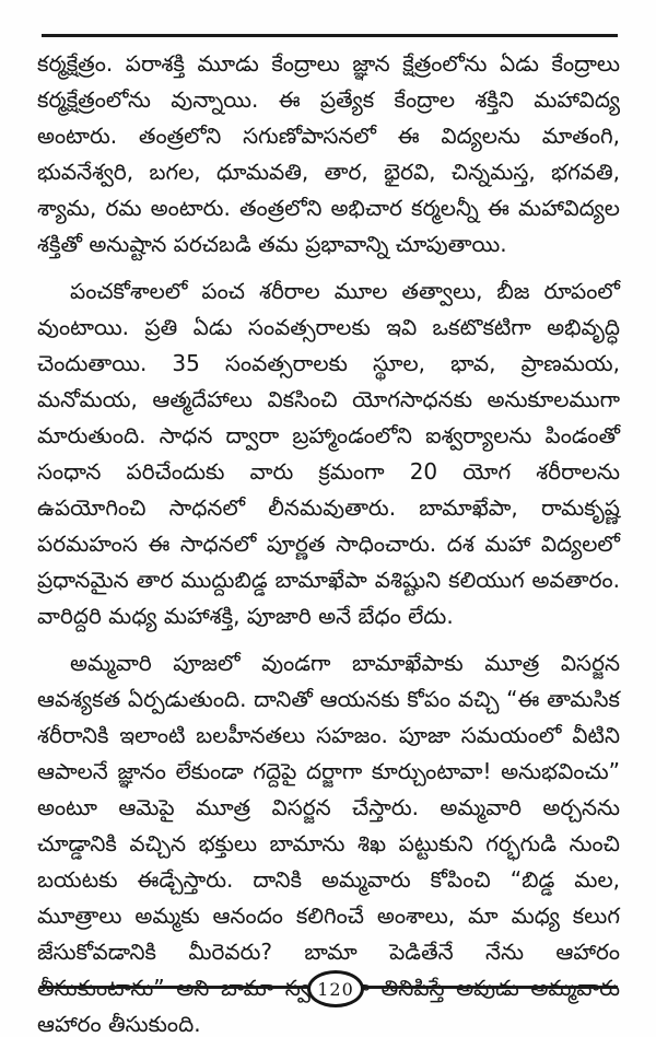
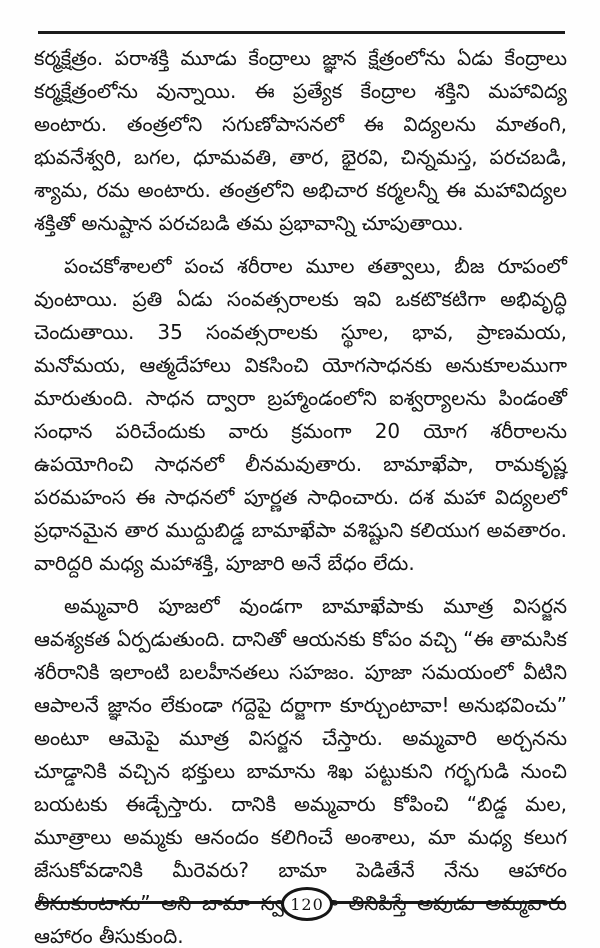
- కర్మక్షేత్రం. పరాశక్తి మూడు కేంద్రాలు జ్ఞాన క్షేత్రంలోను ఏడు కేంద్రాలు కర్మక్షేత్రంలోను వున్నాయి. ఈ ప్రత్యేక కేంద్రాల శక్తిని మహావిద్య అంటారు. తంత్రలోని సగుణోపాసనలో ఈ విద్యలను మాతంగి, భువనేశ్వరి, బగల, ధూమవతి, తార, భైరవి, చిన్నమస్త, భగవతి, శ్యామ, రమ అంటారు. తంత్రలోని అభిచార కర్మలన్నీ ఈ మహావిద్యల శక్తితో అనుష్టాన పరచబడి తమ ప్రభావాన్ని చూపుతాయి.
+ కర్మక్షేత్రం. పరాశక్తి మూడు కేంద్రాలు జ్ఞాన క్షేత్రంలోను ఏడు కేంద్రాలు కర్మక్షేత్రంలోను వున్నాయి. ఈ ప్రత్యేక కేంద్రాల శక్తిని మహావిద్య అంటారు. తంత్రలోని సగుణోపాసనలో ఈ విద్యలను మాతంగి, భువనేశ్వరి, బగల, ధూమవతి, తార, భైరవి, చిన్నమస్త, పరచబడి, శ్యామ, రమ అంటారు. తంత్రలోని అభిచార కర్మలన్నీ ఈ మహావిద్యల శక్తితో అనుష్టాన పరచబడి తమ ప్రభావాన్ని చూపుతాయి.
  పంచకోశాలలో పంచ శరీరాల మూల తత్వాలు, బీజ రూపంలో వుంటాయి. ప్రతి ఏడు సంవత్సరాలకు ఇవి ఒకటొకటిగా అభివృద్ధి చెందుతాయి. 35 సంవత్సరాలకు స్థూల, భావ, ప్రాణమయ, మనోమయ, ఆత్మదేహాలు వికసించి యోగసాధనకు అనుకూలముగా మారుతుంది. సాధన ద్వారా బ్రహ్మాండంలోని ఐశ్వర్యాలను పిండంతో సంధాన పరిచేందుకు వారు క్రమంగా 20 యోగ శరీరాలను ఉపయోగించి సాధనలో లీనమవుతారు. బామాఖేపా, రామకృష్ణ పరమహంస ఈ సాధనలో పూర్ణత సాధించారు. దశ మహా విద్యలలో ప్రధానమైన తార ముద్దుబిడ్డ బామాఖేపా వశిష్టుని కలియుగ అవతారం. వారిద్దరి మధ్య మహాశక్తి, పూజారి అనే బేధం లేదు.
  అమ్మవారి పూజలో వుండగా బామాఖేపాకు మూత్ర విసర్జన ఆవశ్యకత ఏర్పడుతుంది. దానితో ఆయనకు కోపం వచ్చి “ఈ తామసిక శరీరానికి ఇలాంటి బలహీనతలు సహజం. పూజా సమయంలో వీటిని ఆపాలనే జ్ఞానం లేకుండా గద్దెపై దర్జాగా కూర్చుంటావా! అనుభవించు” అంటూ ఆమెపై మూత్ర విసర్జన చేస్తారు. అమ్మవారి అర్చనను చూడ్డానికి వచ్చిన భక్తులు బామాను శిఖ పట్టుకుని గర్భగుడి నుంచి బయటకు ఈడ్చేస్తారు. దానికి అమ్మవారు కోపించి “బిడ్డ మల, మూత్రాలు అమ్మకు ఆనందం కలిగించే అంశాలు, మా మధ్య కలుగ జేసుకోవడానికి మీరెవరు? బామా పెడితేనే నేను ఆహారం ఆహారం తీసుకుంది.
  120
